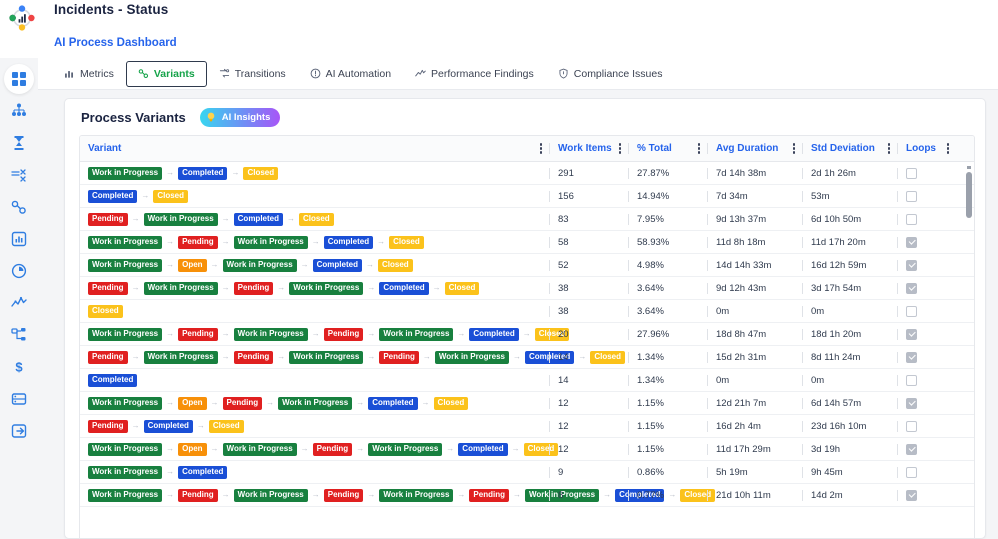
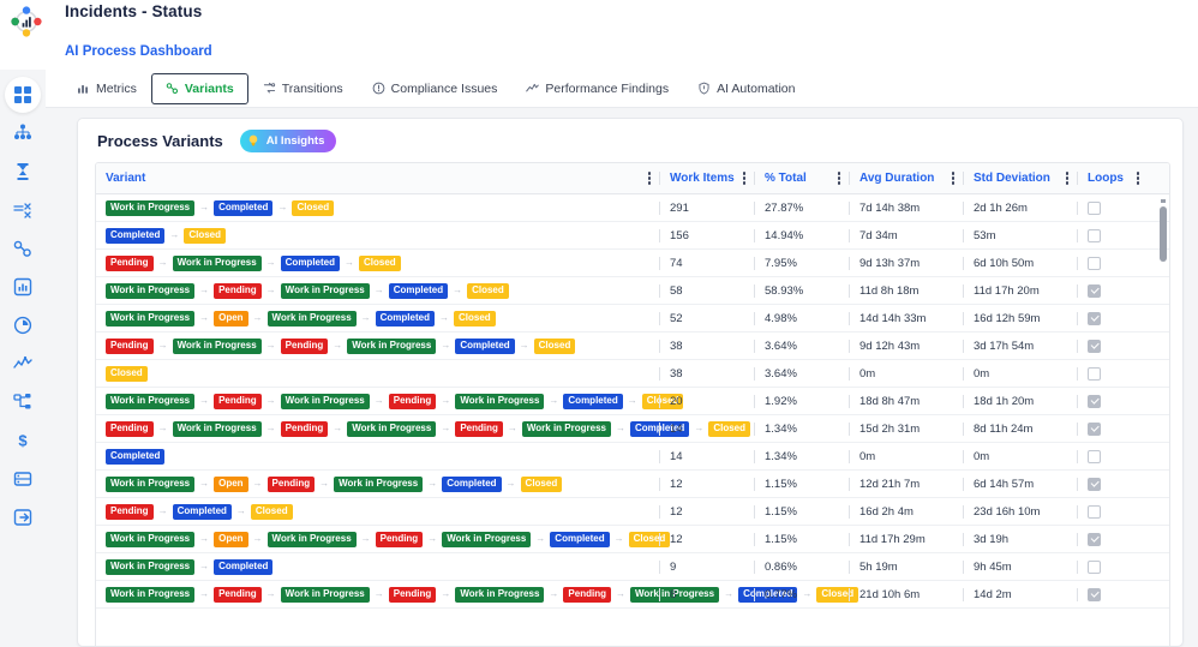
  Incidents - Status
  AI Process Dashboard
  $
  Metrics
  Variants
  Transitions
- AI Automation
+ Compliance Issues
  Performance Findings
- Compliance Issues
+ AI Automation
  Process Variants
  AI Insights
  Variant
  Work Items
  % Total
  Avg Duration
  Std Deviation
  Loops
  Work in Progress
  →
  Completed
  →
  Closed
  291
  27.87%
  7d 14h 38m
  2d 1h 26m
  Completed
  →
  Closed
  156
  14.94%
  7d 34m
  53m
  Pending
  →
  Work in Progress
  →
  Completed
  →
  Closed
- 83
+ 74
  7.95%
  9d 13h 37m
  6d 10h 50m
  Work in Progress
  →
  Pending
  →
  Work in Progress
  →
  Completed
  →
  Closed
  58
  58.93%
  11d 8h 18m
  11d 17h 20m
  Work in Progress
  →
  Open
  →
  Work in Progress
  →
  Completed
  →
  Closed
  52
  4.98%
  14d 14h 33m
  16d 12h 59m
  Pending
  →
  Work in Progress
  →
  Pending
  →
  Work in Progress
  →
  Completed
  →
  Closed
  38
  3.64%
  9d 12h 43m
  3d 17h 54m
  Closed
  38
  3.64%
  0m
  0m
  Work in Progress
  →
  Pending
  →
  Work in Progress
  →
  Pending
  →
  Work in Progress
  →
  Completed
  →
  Clsed
  20
- 27.96%
+ 1.92%
  18d 8h 47m
  18d 1h 20m
  Pending
  →
  Work in Progress
  →
  Pending
  →
  Work in Progress
  →
  Pending
  →
  Work in Progress
  →
  Comleted
  →
  Closed
  14
  1.34%
  15d 2h 31m
  8d 11h 24m
  Completed
  14
  1.34%
  0m
  0m
  Work in Progress
  →
  Open
  →
  Pending
  →
  Work in Progress
  →
  Completed
  →
  Closed
  12
  1.15%
  12d 21h 7m
  6d 14h 57m
  Pending
  →
  Completed
  →
  Closed
  12
  1.15%
  16d 2h 4m
  23d 16h 10m
  Work in Progress
  →
  Open
  →
  Work in Progress
  →
  Pending
  →
  Work in Progress
  →
  Completed
  →
  Closed
  12
  1.15%
  11d 17h 29m
  3d 19h
  Work in Progress
  →
  Completed
  9
  0.86%
  5h 19m
  9h 45m
  Work in Progress
  →
  Pending
  →
  Work in Progress
  →
  Pending
  →
  Work in Progress
  →
  Pending
  →
  Work in Progress
  →
  Cmpleted
  →
  Closed
  8
  0.77%
- 21d 10h 11m
+ 21d 10h 6m
  14d 2m
